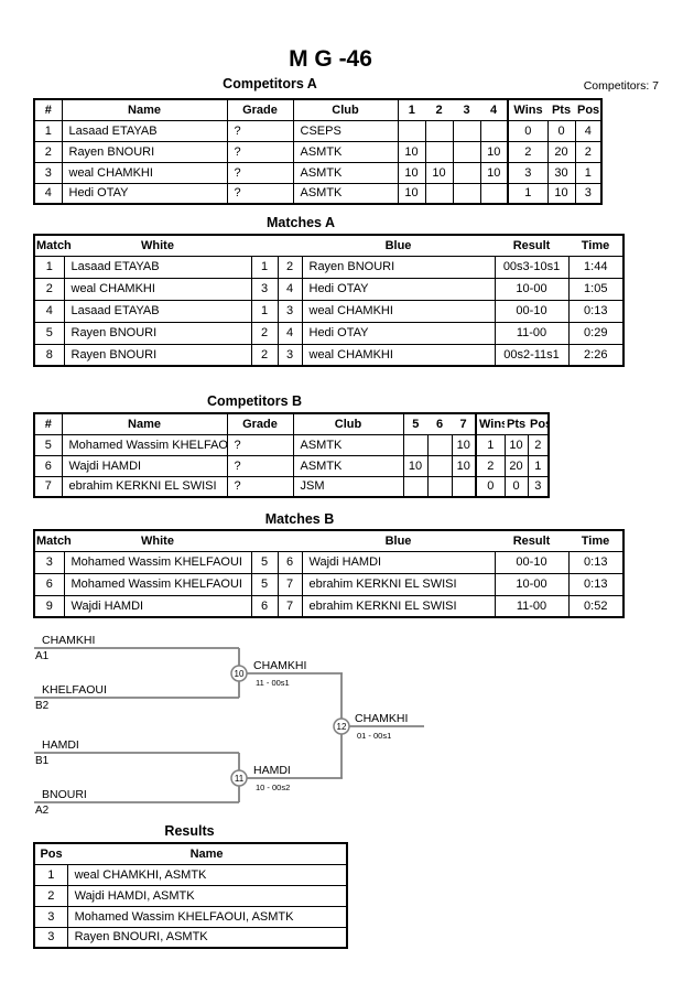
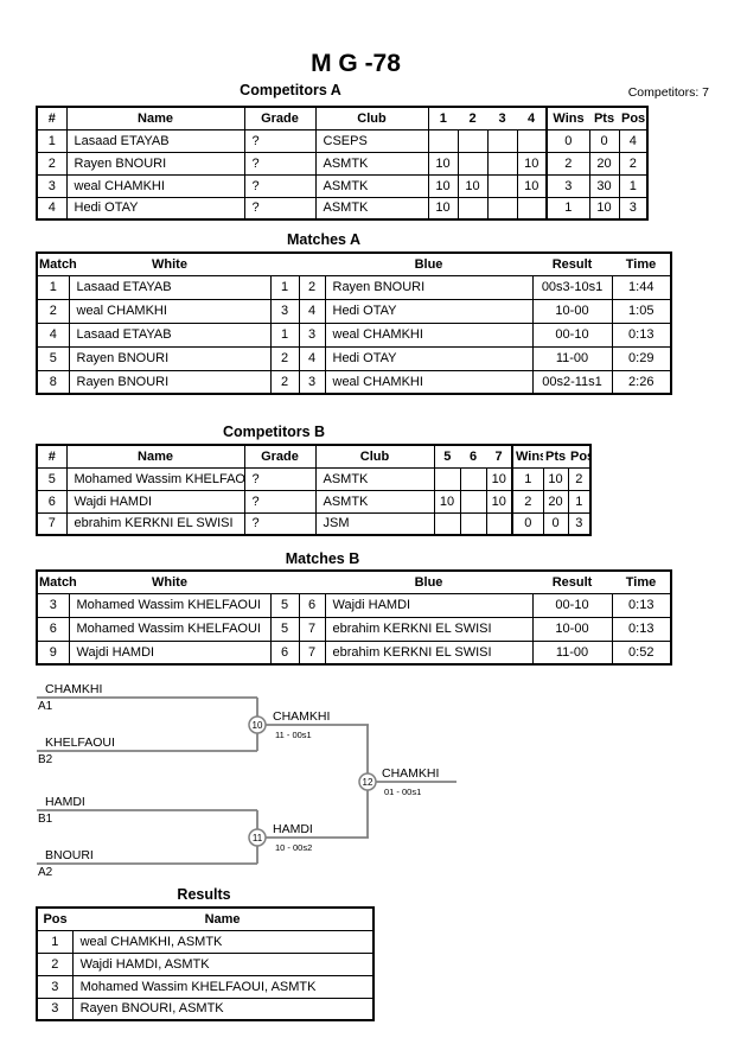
- M G -46
+ M G -78
  Competitors A
  Competitors: 7
  #	Name	Grade	Club	1	2	3	4	Wins	Pts	Pos
  1	Lasaad ETAYAB	?	CSEPS					0	0	4
  2	Rayen BNOURI	?	ASMTK	10			10	2	20	2
  3	weal CHAMKHI	?	ASMTK	10	10		10	3	30	1
  4	Hedi OTAY	?	ASMTK	10				1	10	3
  Matches A
  Match	White			Blue	Result	Time
  1	Lasaad ETAYAB	1	2	Rayen BNOURI	00s3-10s1	1:44
  2	weal CHAMKHI	3	4	Hedi OTAY	10-00	1:05
  4	Lasaad ETAYAB	1	3	weal CHAMKHI	00-10	0:13
  5	Rayen BNOURI	2	4	Hedi OTAY	11-00	0:29
  8	Rayen BNOURI	2	3	weal CHAMKHI	00s2-11s1	2:26
  Competitors B
  #	Name	Grade	Club	5	6	7	Win	Pts	Po
  5	Mohamed Wassim KHELFAO	?	ASMTK			10	1	10	2
  6	Wajdi HAMDI	?	ASMTK	10		10	2	20	1
  7	ebrahim KERKNI EL SWISI	?	JSM				0	0	3
  Matches B
  Match	White			Blue	Result	Time
  3	Mohamed Wassim KHELFAOUI	5	6	Wajdi HAMDI	00-10	0:13
  6	Mohamed Wassim KHELFAOUI	5	7	ebrahim KERKNI EL SWISI	10-00	0:13
  9	Wajdi HAMDI	6	7	ebrahim KERKNI EL SWISI	11-00	0:52
  CHAMKHI
  A1
  KHELFAOUI
  B2
  HAMDI
  B1
  BNOURI
  A2
  10
  CHAMKHI
  11 - 00s1
  11
  HAMDI
  10 - 00s2
  12
  CHAMKHI
  01 - 00s1
  Results
  Pos	Name
  1	weal CHAMKHI, ASMTK
  2	Wajdi HAMDI, ASMTK
  3	Mohamed Wassim KHELFAOUI, ASMTK
  3	Rayen BNOURI, ASMTK
